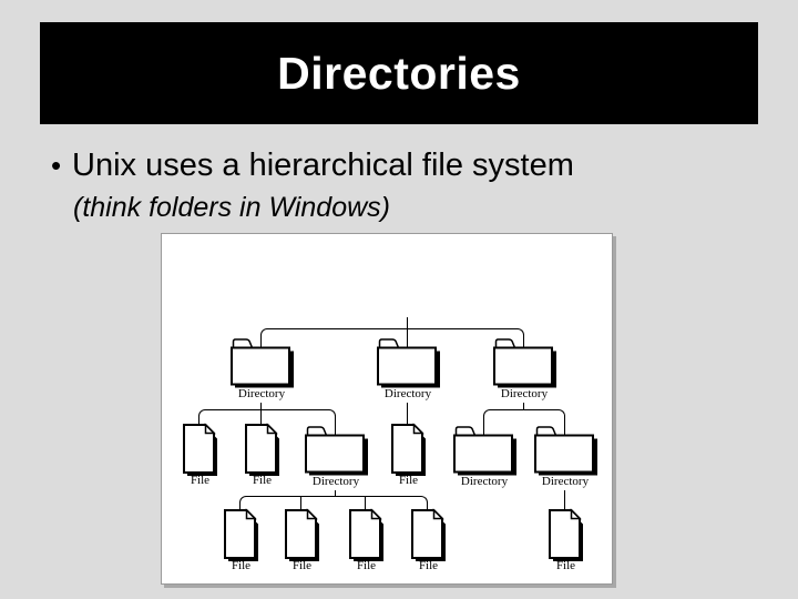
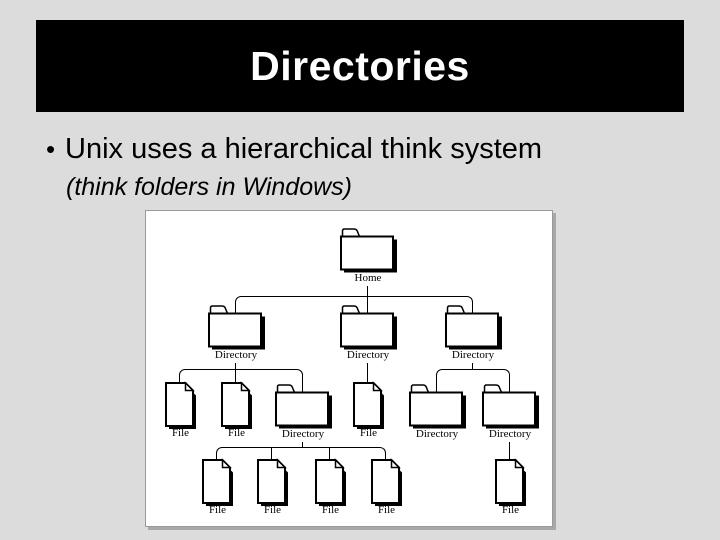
  Directories
  •
- Unix uses a hierarchical file system
+ Unix uses a hierarchical think system
  (think folders in Windows)
+ Home
  Directory
  Directory
  Directory
  File
  File
  Directory
  File
  Directory
  Directory
  File
  File
  File
  File
  File
